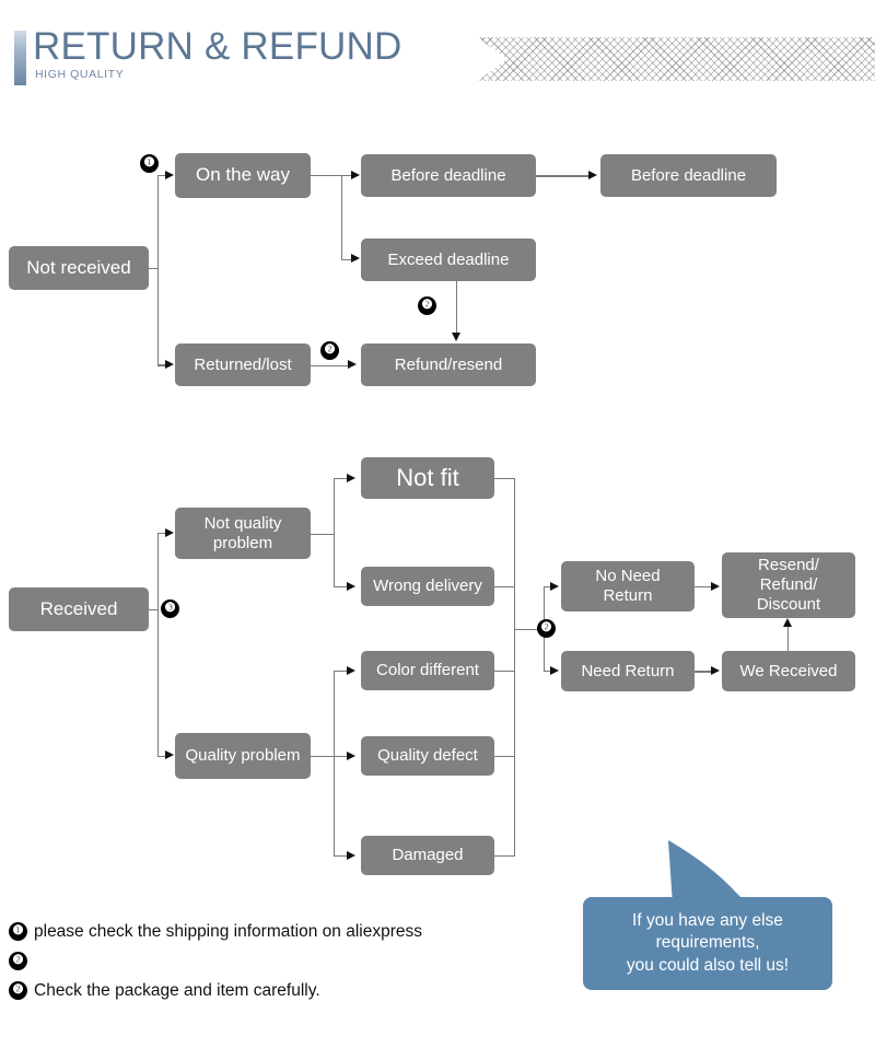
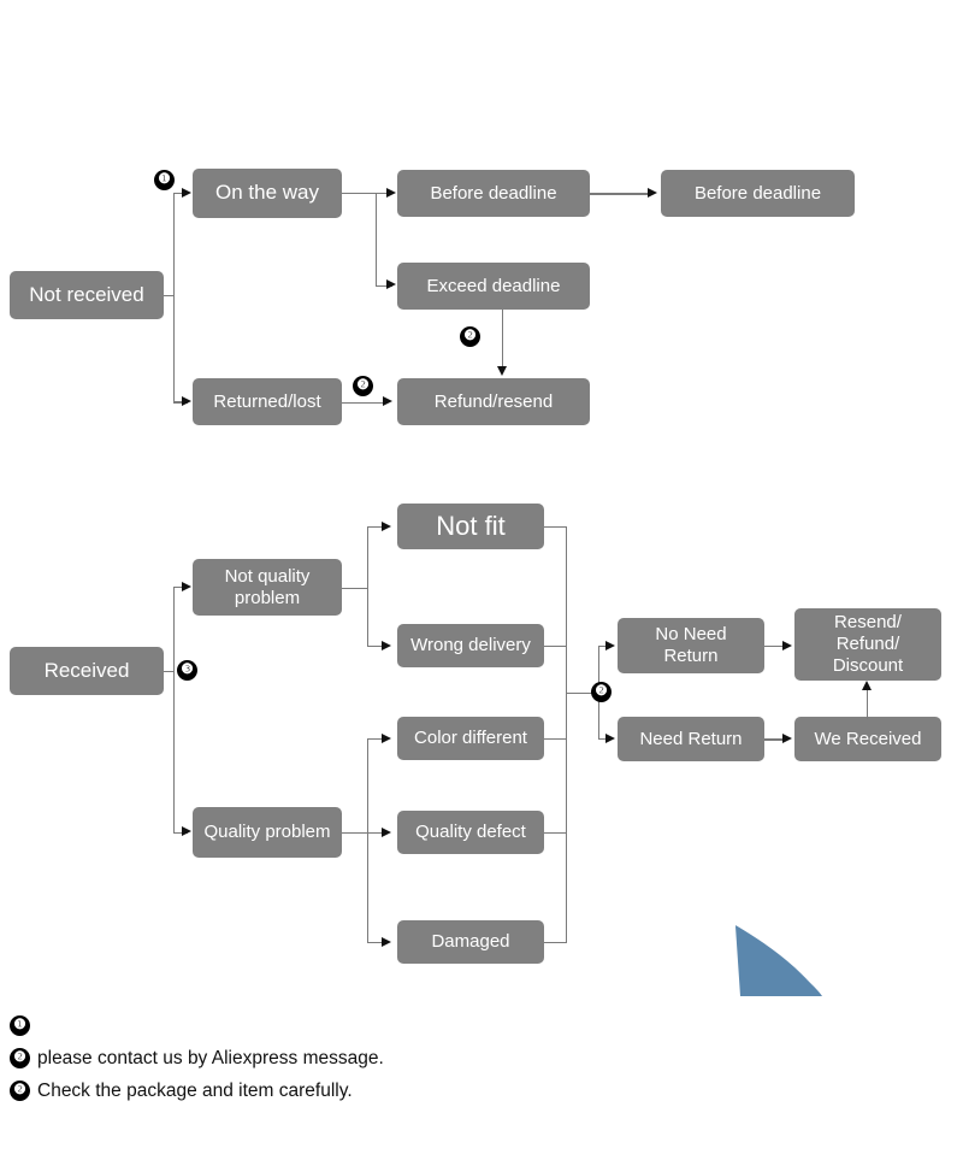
- RETURN & REFUND
- HIGH QUALITY
  Not received
  On the way
  Before deadline
  Before deadline
  Exceed deadline
  Returned/lost
  Refund/resend
  ❶
  ❷
  ❷
  Received
  Not quality
  problem
  Quality problem
  Not fit
  Wrong delivery
  Color different
  Quality defect
  Damaged
  No Need
  Return
  Need Return
  We Received
  Resend/
  Refund/
  Discount
  ❸
  ❷
  ❶
- please check the shipping information on aliexpress
  ❷
+ please contact us by Aliexpress message.
  ❷
  Check the package and item carefully.
- If you have any else
- requirements,
- you could also tell us!
